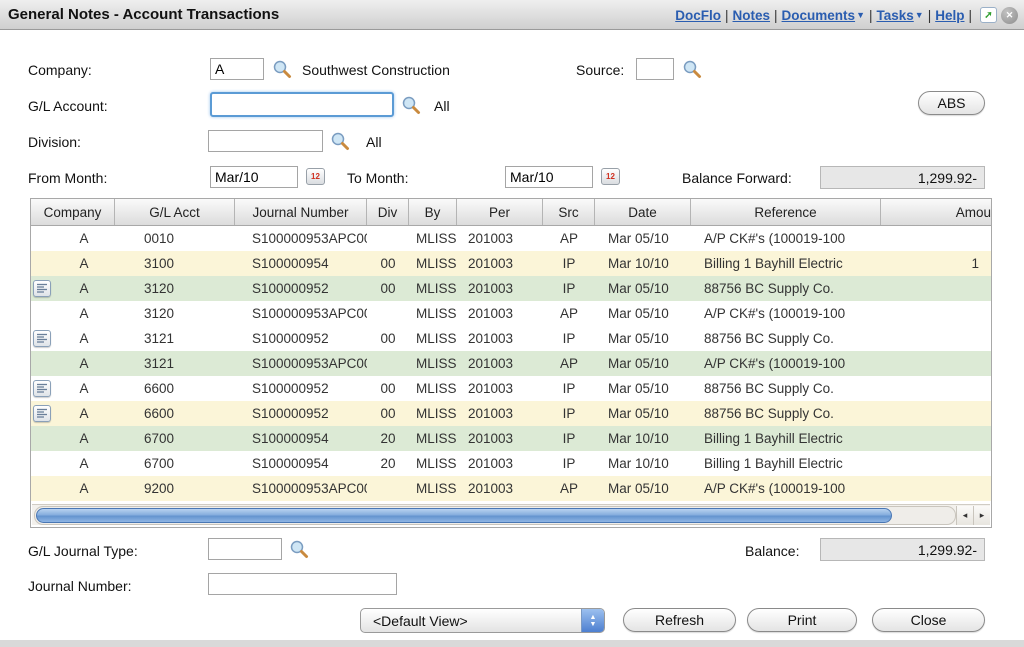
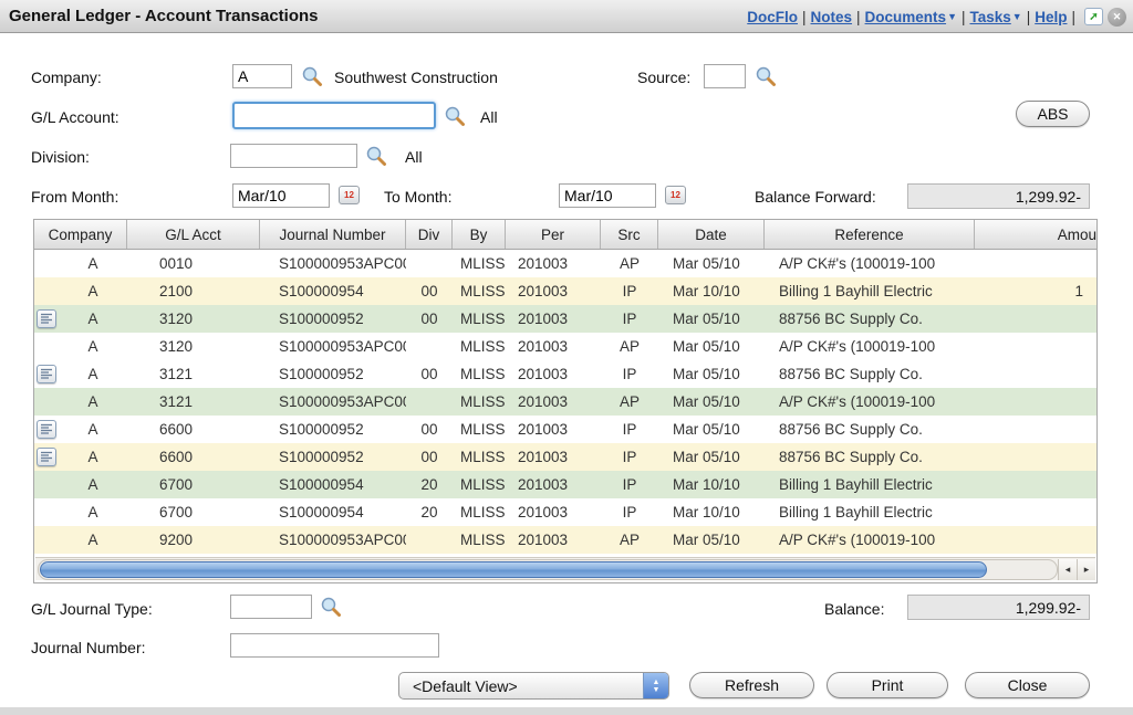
- General Notes - Account Transactions
+ General Ledger - Account Transactions
  DocFlo
  |
  Notes
  |
  Documents
  ▼
  |
  Tasks
  ▼
  |
  Help
  |
  ➚
  ✕
  Company:
  A
  Southwest Construction
  Source:
  G/L Account:
  All
  ABS
  Division:
  All
  From Month:
  Mar/10
  12
  To Month:
  Mar/10
  12
  Balance Forward:
  1,299.92-
  Company
  G/L Acct
  Journal Number
  Div
  By
  Per
  Src
  Date
  Reference
  Amou
  A
  0010
  S100000953APC0
  MLISS
  201003
  AP
  Mar 05/10
  A/P CK#'s (100019-100
  A
- 3100
+ 2100
  S100000954
  00
  MLISS
  201003
  IP
  Mar 10/10
  Billing 1 Bayhill Electric
  1
  A
  3120
  S100000952
  00
  MLISS
  201003
  IP
  Mar 05/10
  88756 BC Supply Co.
  A
  3120
  S100000953APC0
  MLISS
  201003
  AP
  Mar 05/10
  A/P CK#'s (100019-100
  A
  3121
  S100000952
  00
  MLISS
  201003
  IP
  Mar 05/10
  88756 BC Supply Co.
  A
  3121
  S100000953APC0
  MLISS
  201003
  AP
  Mar 05/10
  A/P CK#'s (100019-100
  A
  6600
  S100000952
  00
  MLISS
  201003
  IP
  Mar 05/10
  88756 BC Supply Co.
  A
  6600
  S100000952
  00
  MLISS
  201003
  IP
  Mar 05/10
  88756 BC Supply Co.
  A
  6700
  S100000954
  20
  MLISS
  201003
  IP
  Mar 10/10
  Billing 1 Bayhill Electric
  A
  6700
  S100000954
  20
  MLISS
  201003
  IP
  Mar 10/10
  Billing 1 Bayhill Electric
  A
  9200
  S100000953APC0
  MLISS
  201003
  AP
  Mar 05/10
  A/P CK#'s (100019-100
  ◂
  ▸
  G/L Journal Type:
  Balance:
  1,299.92-
  Journal Number:
  <Default View>
  Refresh
  Print
  Close
